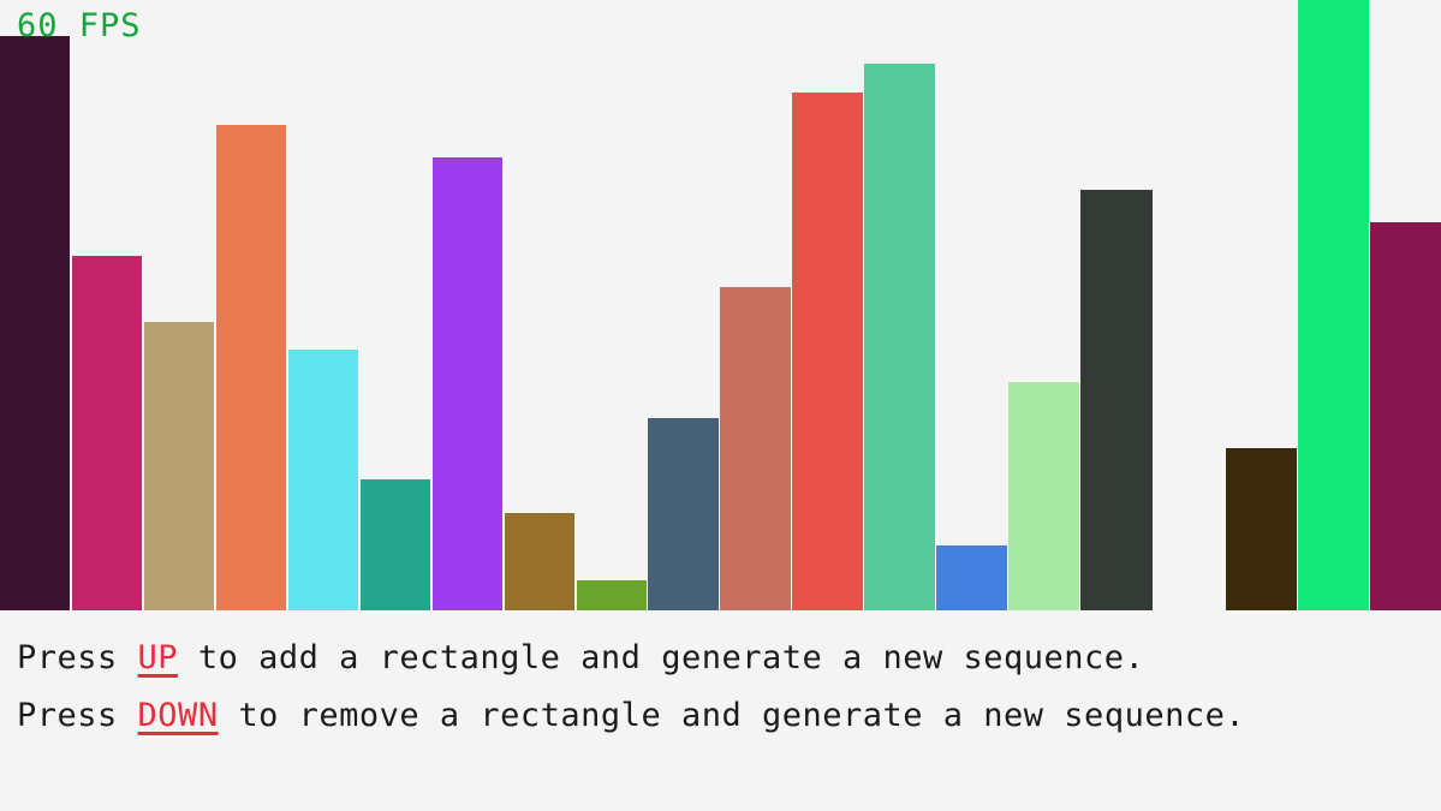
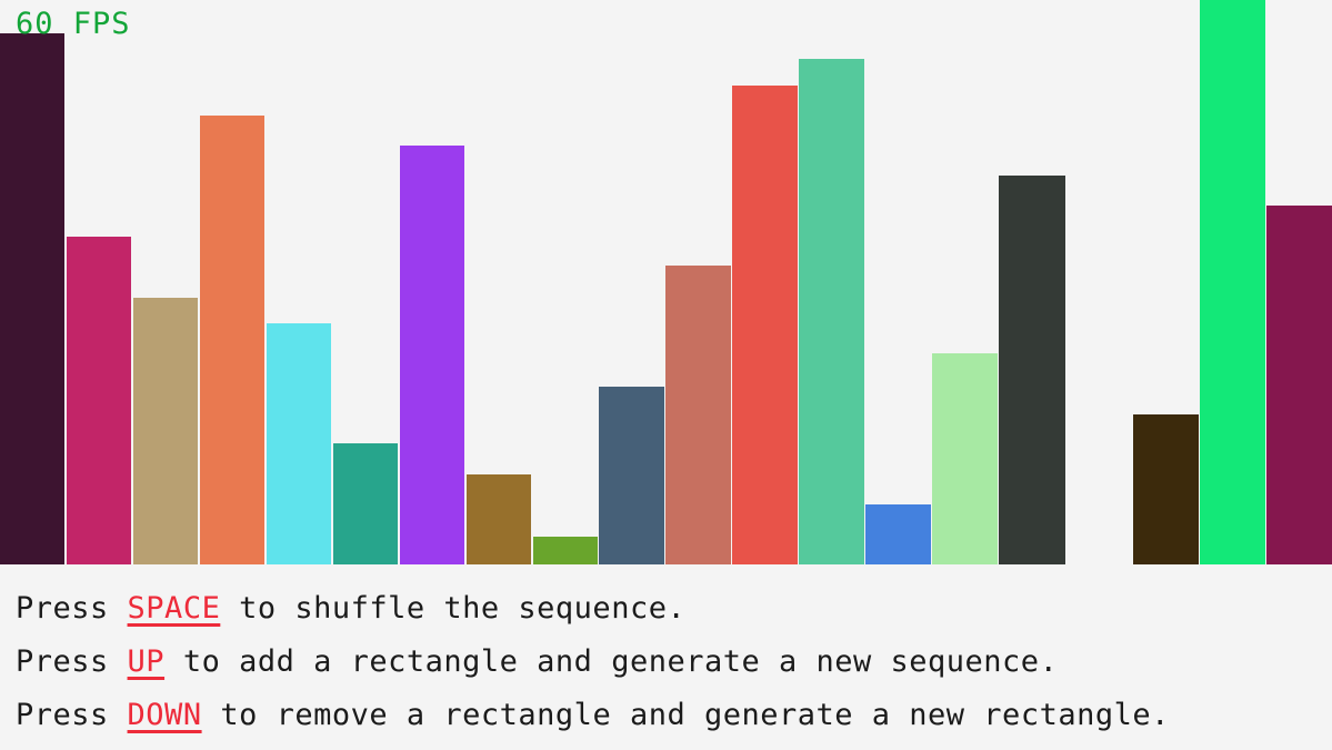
  60 FPS
+ Press SPACE to shuffle the sequence.
  Press UP to add a rectangle and generate a new sequence.
- Press DOWN to remove a rectangle and generate a new sequence.
+ Press DOWN to remove a rectangle and generate a new rectangle.
